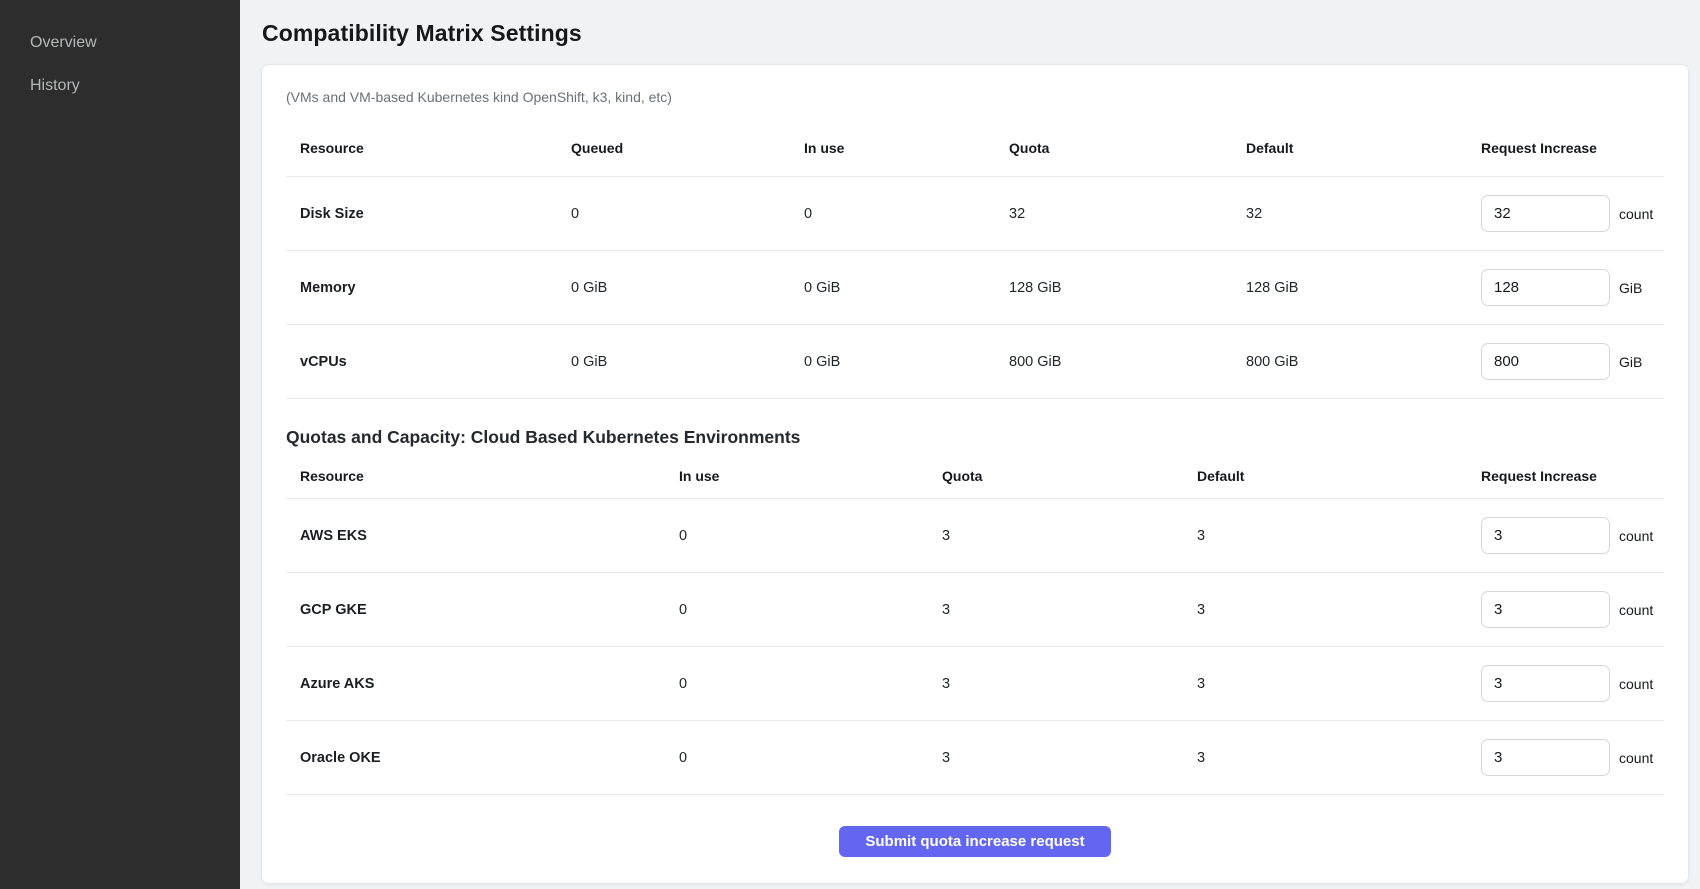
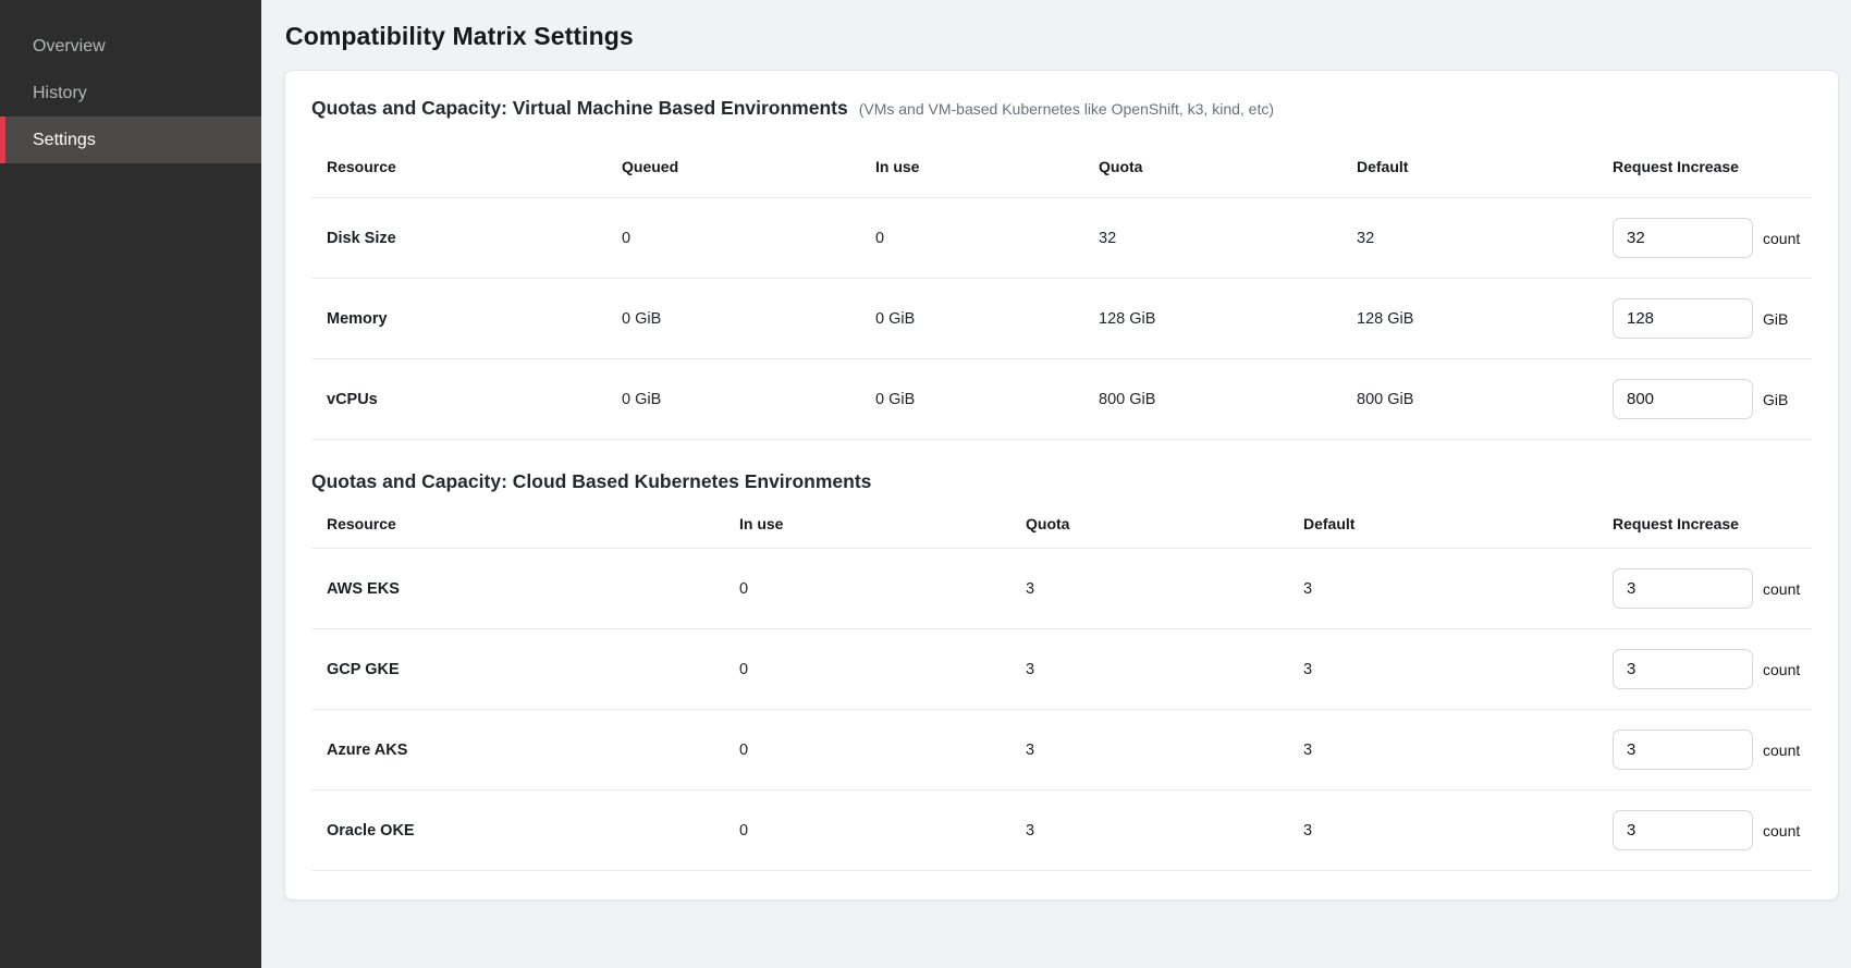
  Overview
  History
+ Settings
  Compatibility Matrix Settings
+ Quotas and Capacity: Virtual Machine Based Environments
- (VMs and VM-based Kubernetes kind OpenShift, k3, kind, etc)
+ (VMs and VM-based Kubernetes like OpenShift, k3, kind, etc)
  Resource
  Queued
  In use
  Quota
  Default
  Request Increase
  Disk Size
  0
  0
  32
  32
  32
  count
  Memory
  0 GiB
  0 GiB
  128 GiB
  128 GiB
  128
  GiB
  vCPUs
  0 GiB
  0 GiB
  800 GiB
  800 GiB
  800
  GiB
  Quotas and Capacity: Cloud Based Kubernetes Environments
  Resource
  In use
  Quota
  Default
  Request Increase
  AWS EKS
  0
  3
  3
  3
  count
  GCP GKE
  0
  3
  3
  3
  count
  Azure AKS
  0
  3
  3
  3
  count
  Oracle OKE
  0
  3
  3
  3
  count
- Submit quota increase request
